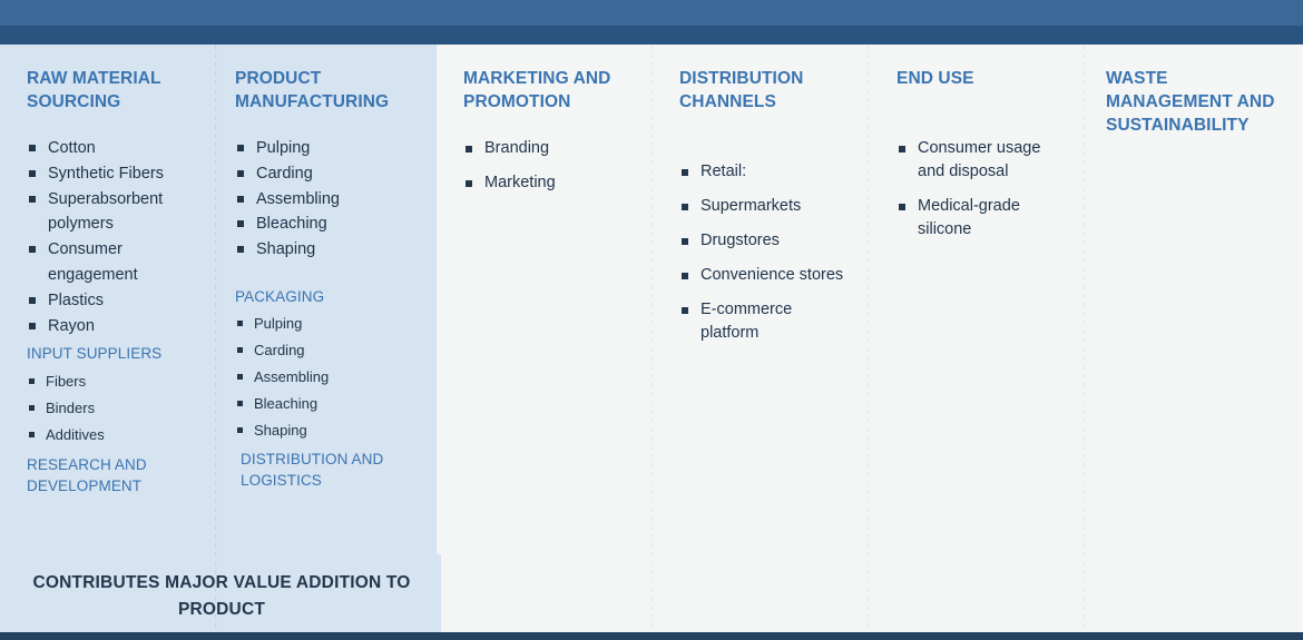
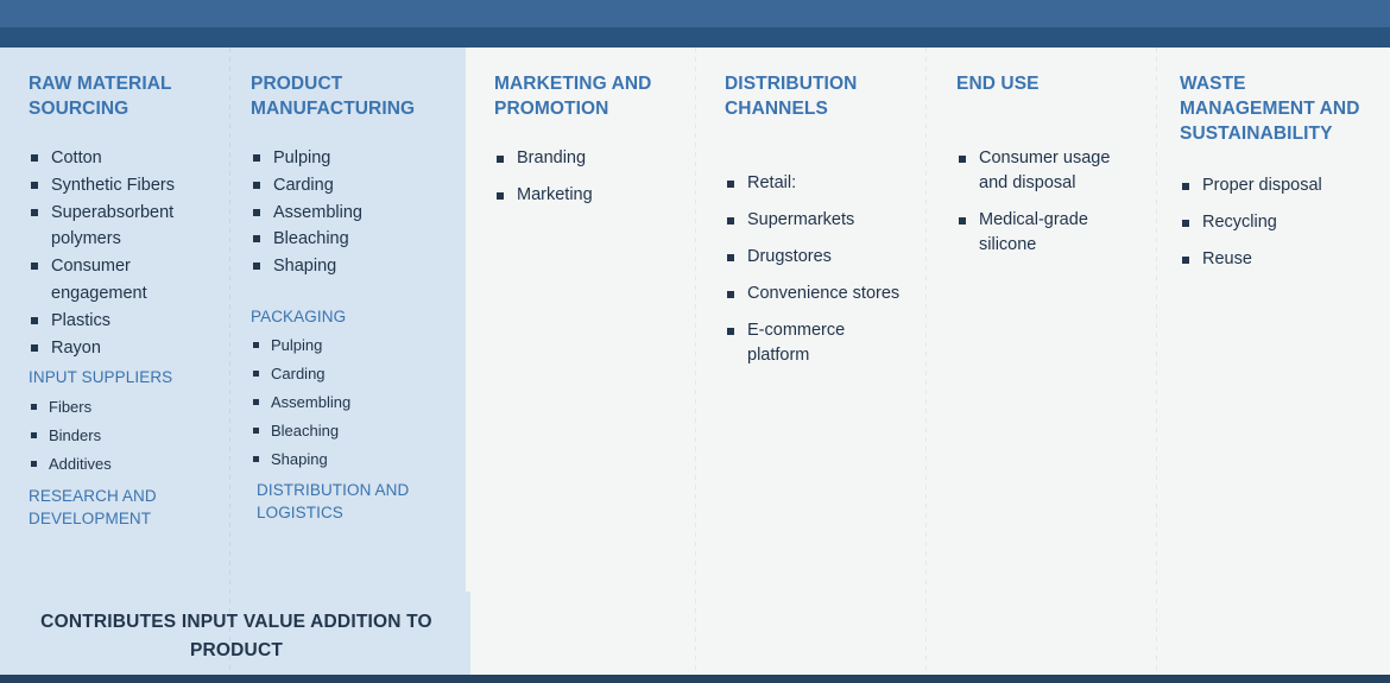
  RAW MATERIAL SOURCING
  Cotton
  Synthetic Fibers
  Superabsorbent polymers
  Consumer engagement
  Plastics
  Rayon
  INPUT SUPPLIERS
  Fibers
  Binders
  Additives
  RESEARCH AND DEVELOPMENT
  PRODUCT MANUFACTURING
  Pulping
  Carding
  Assembling
  Bleaching
  Shaping
  PACKAGING
  Pulping
  Carding
  Assembling
  Bleaching
  Shaping
  DISTRIBUTION AND LOGISTICS
  MARKETING AND PROMOTION
  Branding
  Marketing
  DISTRIBUTION CHANNELS
  Retail:
  Supermarkets
  Drugstores
  Convenience stores
  E-commerce platform
  END USE
  Consumer usage and disposal
  Medical-grade silicone
  WASTE MANAGEMENT AND SUSTAINABILITY
+ Proper disposal
+ Recycling
+ Reuse
- CONTRIBUTES MAJOR VALUE ADDITION TO PRODUCT
+ CONTRIBUTES INPUT VALUE ADDITION TO PRODUCT
